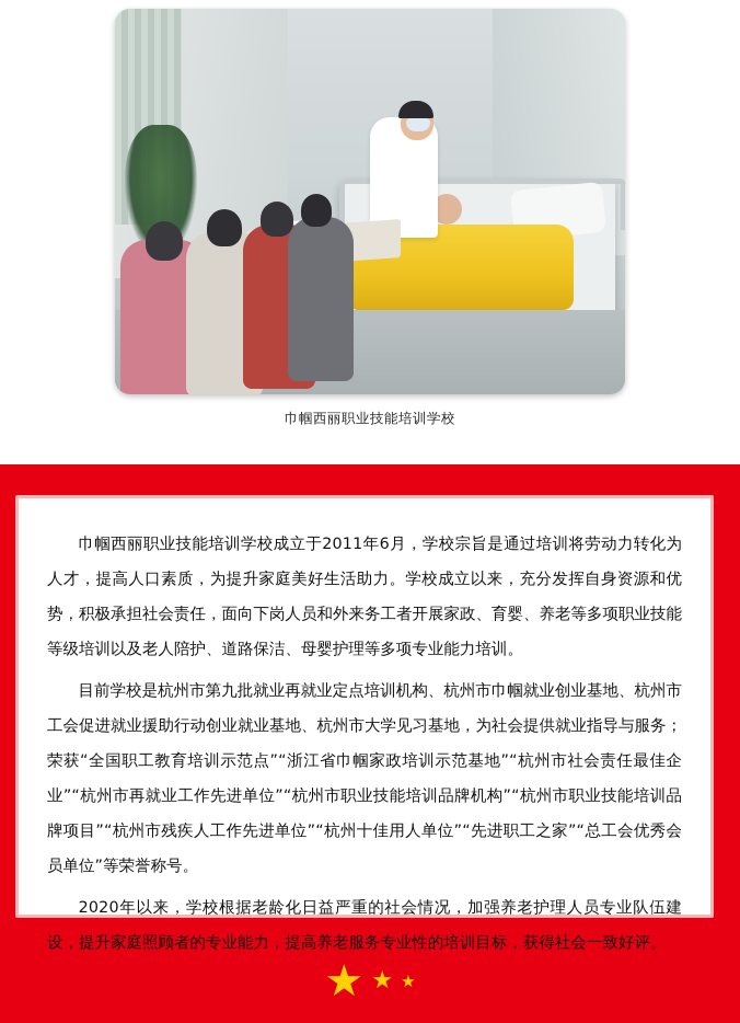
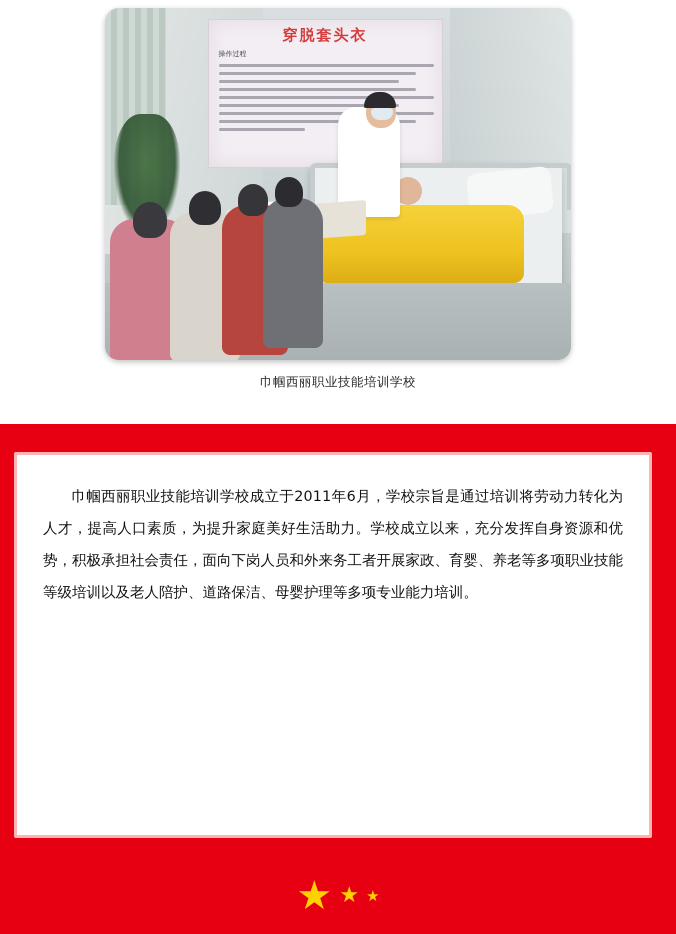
+ 穿脱套头衣
+ 操作过程
  巾帼西丽职业技能培训学校
  巾帼西丽职业技能培训学校成立于2011年6月，学校宗旨是通过培训将劳动力转化为人才，提高人口素质，为提升家庭美好生活助力。学校成立以来，充分发挥自身资源和优势，积极承担社会责任，面向下岗人员和外来务工者开展家政、育婴、养老等多项职业技能等级培训以及老人陪护、道路保洁、母婴护理等多项专业能力培训。
- 目前学校是杭州市第九批就业再就业定点培训机构、杭州市巾帼就业创业基地、杭州市工会促进就业援助行动创业就业基地、杭州市大学见习基地，为社会提供就业指导与服务；荣获“全国职工教育培训示范点”“浙江省巾帼家政培训示范基地”“杭州市社会责任最佳企业”“杭州市再就业工作先进单位”“杭州市职业技能培训品牌机构”“杭州市职业技能培训品牌项目”“杭州市残疾人工作先进单位”“杭州十佳用人单位”“先进职工之家”“总工会优秀会员单位”等荣誉称号。
- 2020年以来，学校根据老龄化日益严重的社会情况，加强养老护理人员专业队伍建设，提升家庭照顾者的专业能力，提高养老服务专业性的培训目标，获得社会一致好评。
  ★ ★ ★
